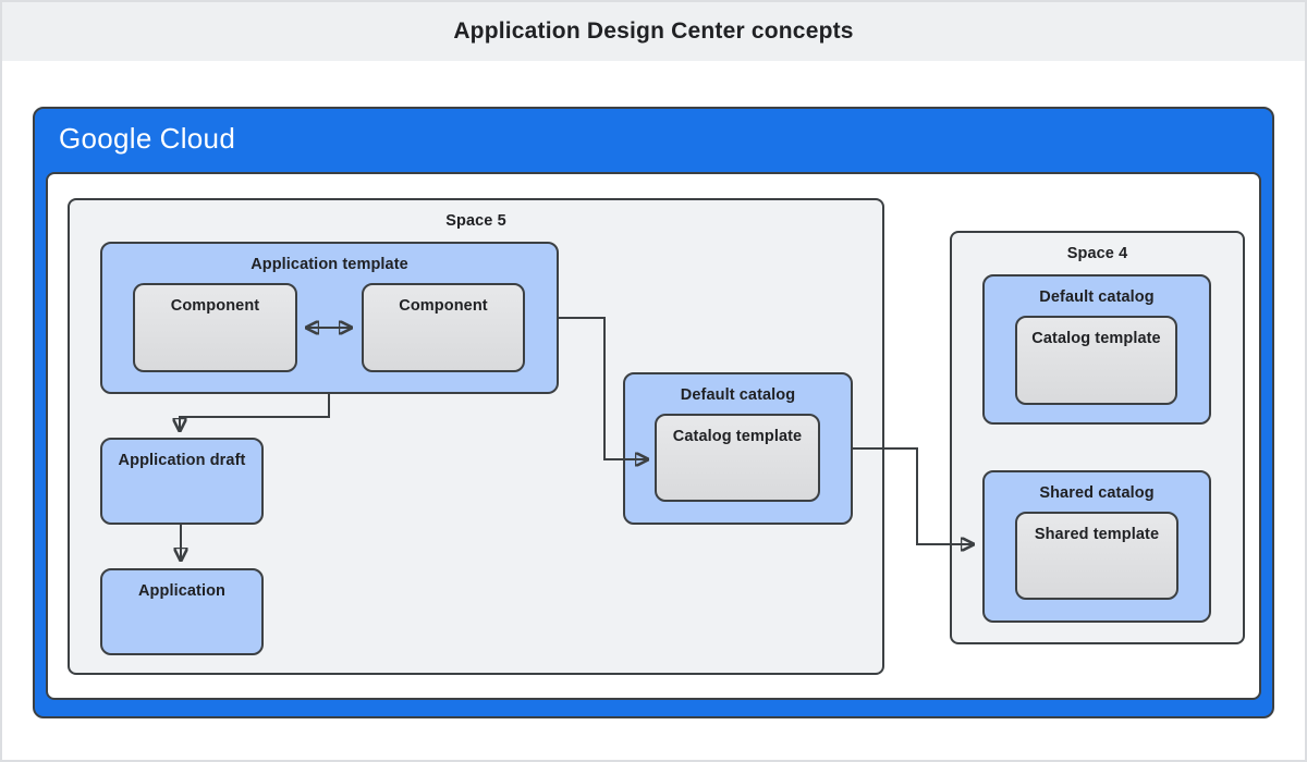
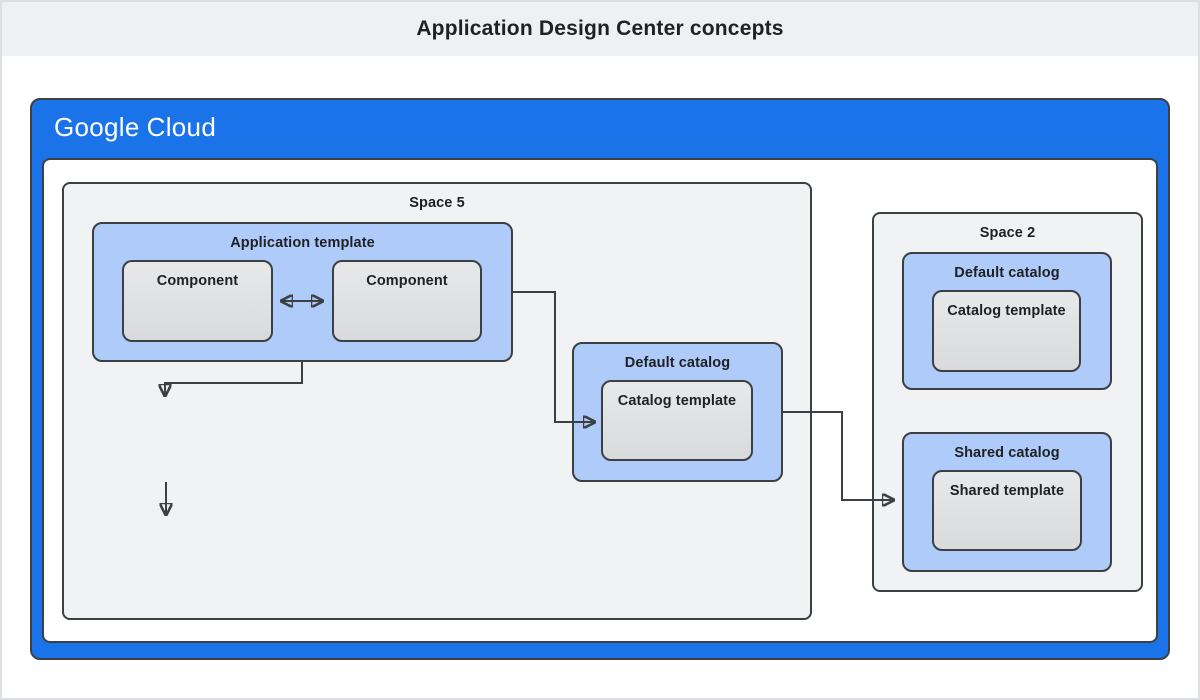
  Application Design Center concepts
  Google Cloud
  Space 5
  Application template
  Component
  Component
- Application draft
- Application
  Default catalog
  Catalog template
- Space 4
+ Space 2
  Default catalog
  Catalog template
  Shared catalog
  Shared template
